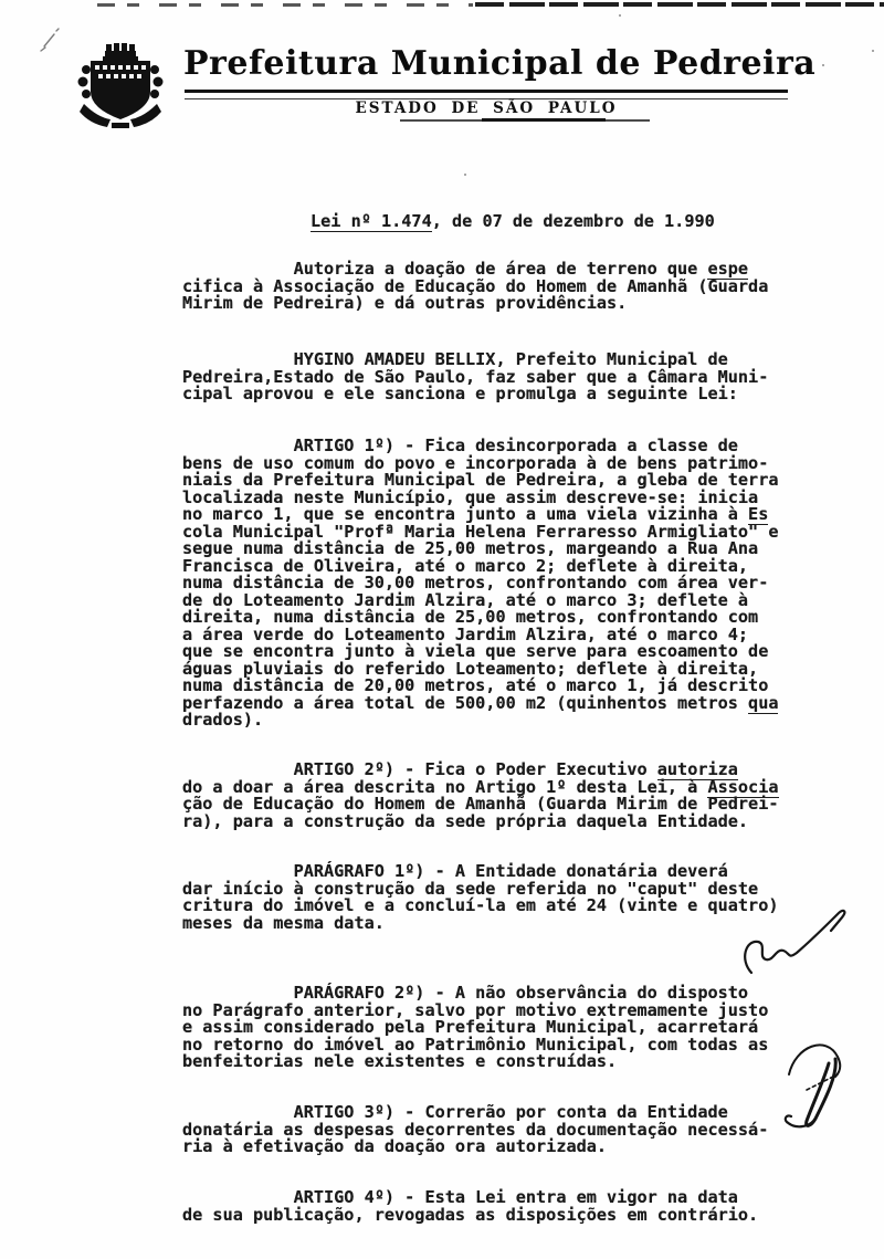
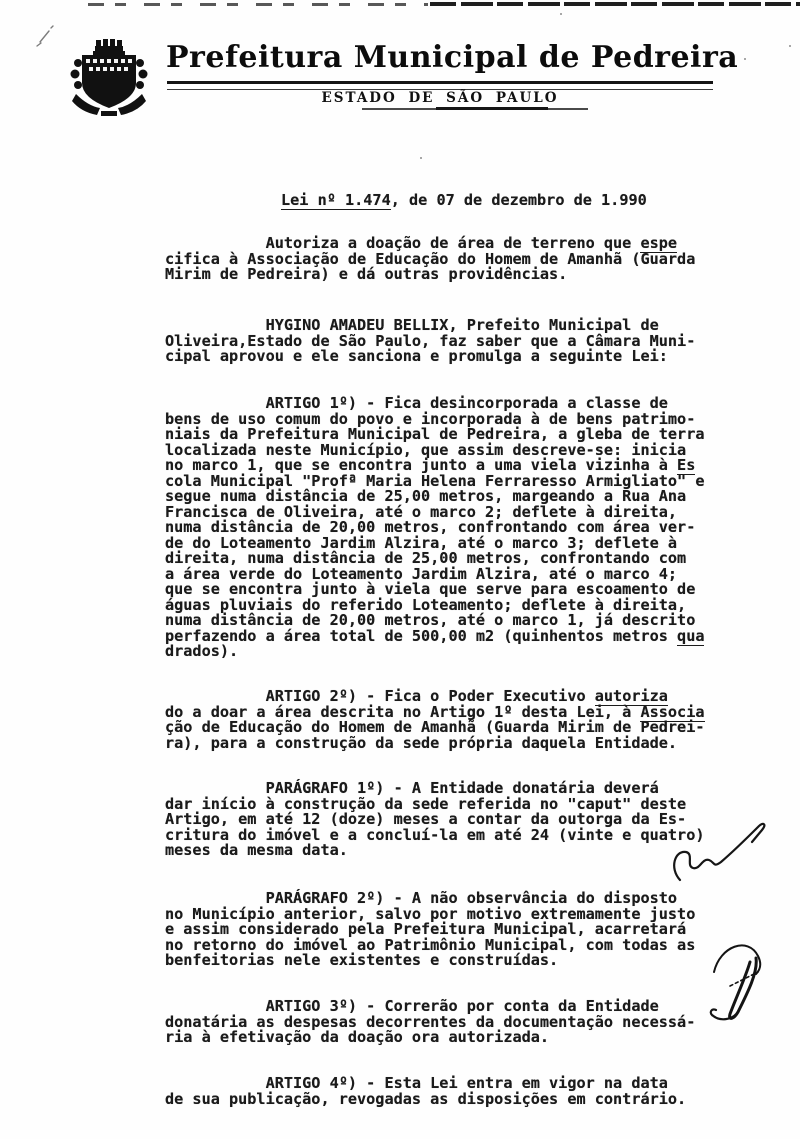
  Prefeitura Municipal de Pedreira
  ESTADO DE SÃO PAULO
  Lei nº 1.474, de 07 de dezembro de 1.990
  Autoriza a doação de área de terreno que espe
  cifica à Associação de Educação do Homem de Amanhã (Guarda
  Mirim de Pedreira) e dá outras providências.
  HYGINO AMADEU BELLIX, Prefeito Municipal de
- Pedreira,Estado de São Paulo, faz saber que a Câmara Muni-
+ Oliveira,Estado de São Paulo, faz saber que a Câmara Muni-
  cipal aprovou e ele sanciona e promulga a seguinte Lei:
  ARTIGO 1º) - Fica desincorporada a classe de
  bens de uso comum do povo e incorporada à de bens patrimo-
  niais da Prefeitura Municipal de Pedreira, a gleba de terra
  localizada neste Município, que assim descreve-se: inicia
  no marco 1, que se encontra junto a uma viela vizinha à Es
  cola Municipal "Profª Maria Helena Ferraresso Armigliato" e
  segue numa distância de 25,00 metros, margeando a Rua Ana
  Francisca de Oliveira, até o marco 2; deflete à direita,
- numa distância de 30,00 metros, confrontando com área ver-
+ numa distância de 20,00 metros, confrontando com área ver-
  de do Loteamento Jardim Alzira, até o marco 3; deflete à
  direita, numa distância de 25,00 metros, confrontando com
  a área verde do Loteamento Jardim Alzira, até o marco 4;
  que se encontra junto à viela que serve para escoamento de
  águas pluviais do referido Loteamento; deflete à direita,
  numa distância de 20,00 metros, até o marco 1, já descrito
  perfazendo a área total de 500,00 m2 (quinhentos metros qua
  drados).
  ARTIGO 2º) - Fica o Poder Executivo autoriza
  do a doar a área descrita no Artigo 1º desta Lei, à Associa
  ção de Educação do Homem de Amanhã (Guarda Mirim de Pedrei-
  ra), para a construção da sede própria daquela Entidade.
  PARÁGRAFO 1º) - A Entidade donatária deverá
  dar início à construção da sede referida no "caput" deste
+ Artigo, em até 12 (doze) meses a contar da outorga da Es-
  critura do imóvel e a concluí-la em até 24 (vinte e quatro)
  meses da mesma data.
  PARÁGRAFO 2º) - A não observância do disposto
- no Parágrafo anterior, salvo por motivo extremamente justo
+ no Município anterior, salvo por motivo extremamente justo
  e assim considerado pela Prefeitura Municipal, acarretará
  no retorno do imóvel ao Patrimônio Municipal, com todas as
  benfeitorias nele existentes e construídas.
  ARTIGO 3º) - Correrão por conta da Entidade
  donatária as despesas decorrentes da documentação necessá-
  ria à efetivação da doação ora autorizada.
  ARTIGO 4º) - Esta Lei entra em vigor na data
  de sua publicação, revogadas as disposições em contrário.
